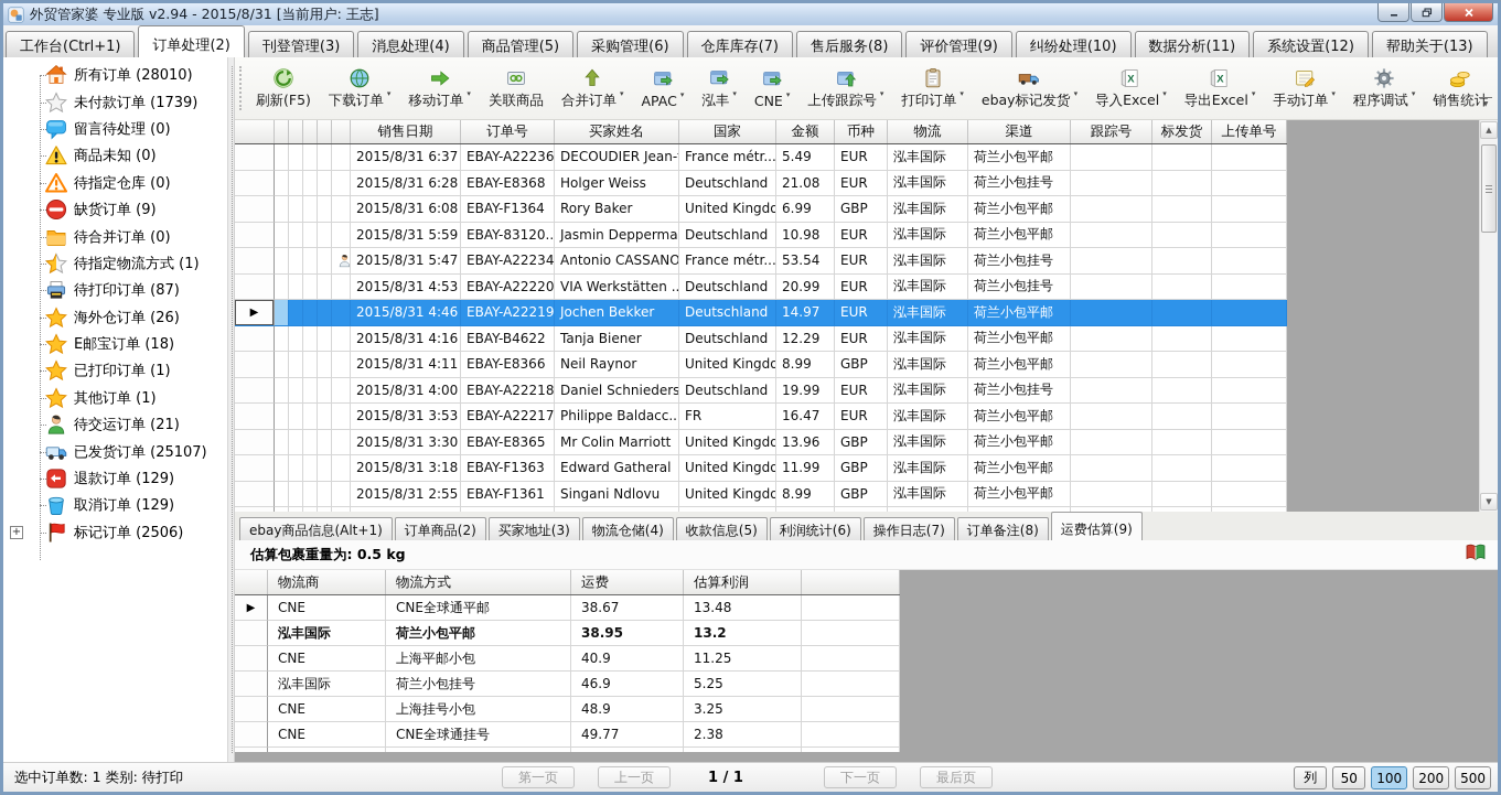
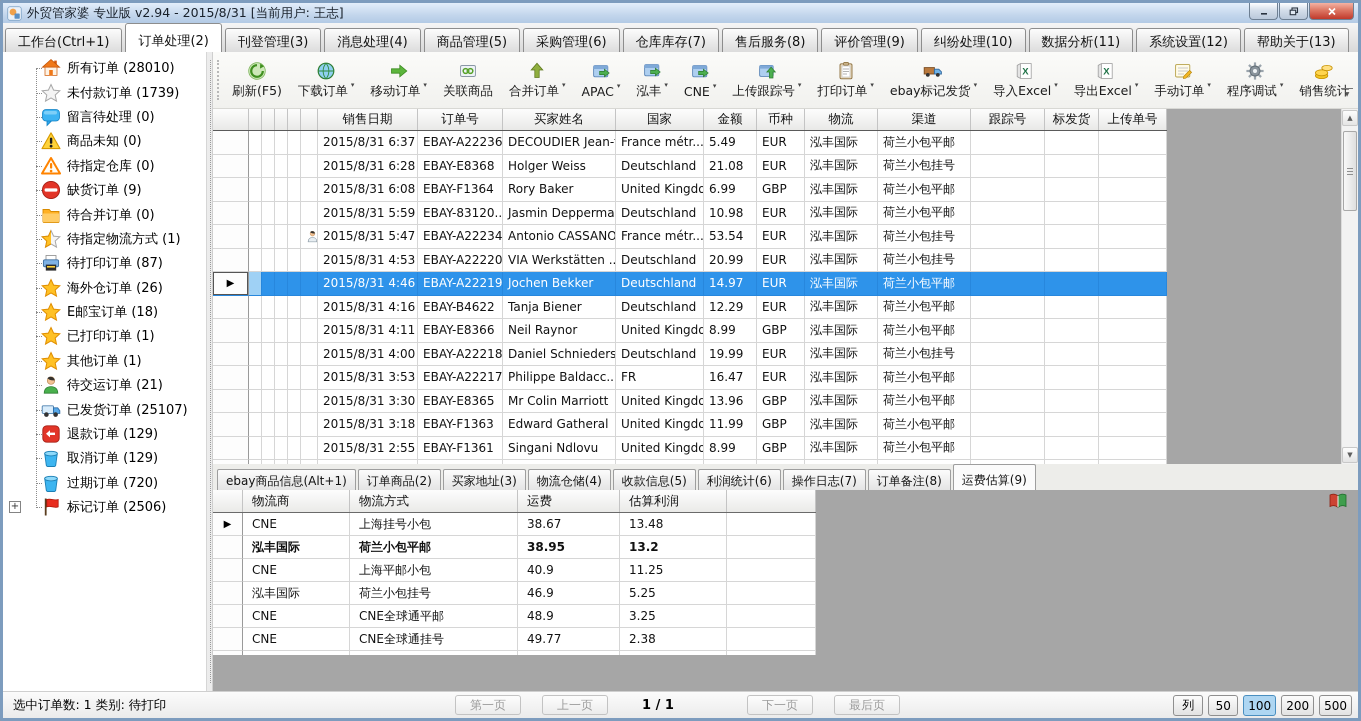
  外贸管家婆 专业版 v2.94 - 2015/8/31 [当前用户: 王志]
  工作台(Ctrl+1)
  订单处理(2)
  刊登管理(3)
  消息处理(4)
  商品管理(5)
  采购管理(6)
  仓库库存(7)
  售后服务(8)
  评价管理(9)
  纠纷处理(10)
  数据分析(11)
  系统设置(12)
  帮助关于(13)
  所有订单 (28010)
  未付款订单 (1739)
  留言待处理 (0)
  商品未知 (0)
  待指定仓库 (0)
  缺货订单 (9)
  待合并订单 (0)
  待指定物流方式 (1)
  待打印订单 (87)
  海外仓订单 (26)
  E邮宝订单 (18)
  已打印订单 (1)
  其他订单 (1)
  待交运订单 (21)
  已发货订单 (25107)
  退款订单 (129)
  取消订单 (129)
+ 过期订单 (720)
  标记订单 (2506)
  +
  刷新(F5)
  下载订单
  ▾
  移动订单
  ▾
  关联商品
  合并订单
  ▾
  APAC
  ▾
  泓丰
  ▾
  CNE
  ▾
  上传跟踪号
  ▾
  打印订单
  ▾
  ebay标记发货
  ▾
  X
  导入Excel
  ▾
  X
  导出Excel
  ▾
  手动订单
  ▾
  程序调试
  ▾
  销售统计
  销售日期
  订单号
  买家姓名
  国家
  金额
  币种
  物流
  渠道
  跟踪号
  标发货
  上传单号
  2015/8/31 6:37
  EBAY-A22236
  DECOUDIER Jean-f
  France métr...
  5.49
  EUR
  泓丰国际
  荷兰小包平邮
  2015/8/31 6:28
  EBAY-E8368
  Holger Weiss
  Deutschland
  21.08
  EUR
  泓丰国际
  荷兰小包挂号
  2015/8/31 6:08
  EBAY-F1364
  Rory Baker
  United Kingdo
  6.99
  GBP
  泓丰国际
  荷兰小包平邮
  2015/8/31 5:59
  EBAY-83120..
  Jasmin Depperma
  Deutschland
  10.98
  EUR
  泓丰国际
  荷兰小包平邮
  2015/8/31 5:47
  EBAY-A22234
  Antonio CASSANO
  France métr...
  53.54
  EUR
  泓丰国际
  荷兰小包挂号
  2015/8/31 4:53
  EBAY-A22220
  VIA Werkstätten ..
  Deutschland
  20.99
  EUR
  泓丰国际
  荷兰小包挂号
  ▶
  2015/8/31 4:46
  EBAY-A22219
  Jochen Bekker
  Deutschland
  14.97
  EUR
  泓丰国际
  荷兰小包平邮
  2015/8/31 4:16
  EBAY-B4622
  Tanja Biener
  Deutschland
  12.29
  EUR
  泓丰国际
  荷兰小包平邮
  2015/8/31 4:11
  EBAY-E8366
  Neil Raynor
  United Kingdo
  8.99
  GBP
  泓丰国际
  荷兰小包平邮
  2015/8/31 4:00
  EBAY-A22218
  Daniel Schnieders
  Deutschland
  19.99
  EUR
  泓丰国际
  荷兰小包挂号
  2015/8/31 3:53
  EBAY-A22217
  Philippe Baldacc...
  FR
  16.47
  EUR
  泓丰国际
  荷兰小包平邮
  2015/8/31 3:30
  EBAY-E8365
  Mr Colin Marriott
  United Kingdo
  13.96
  GBP
  泓丰国际
  荷兰小包平邮
  2015/8/31 3:18
  EBAY-F1363
  Edward Gatheral
  United Kingdo
  11.99
  GBP
  泓丰国际
  荷兰小包平邮
  2015/8/31 2:55
  EBAY-F1361
  Singani Ndlovu
  United Kingdo
  8.99
  GBP
  泓丰国际
  荷兰小包平邮
  ▲
  ▼
  ebay商品信息(Alt+1)
  订单商品(2)
  买家地址(3)
  物流仓储(4)
  收款信息(5)
  利润统计(6)
  操作日志(7)
  订单备注(8)
  运费估算(9)
- 估算包裹重量为: 0.5 kg
  物流商
  物流方式
  运费
  估算利润
  ▶
  CNE
- CNE全球通平邮
+ 上海挂号小包
  38.67
  13.48
  泓丰国际
  荷兰小包平邮
  38.95
  13.2
  CNE
  上海平邮小包
  40.9
  11.25
  泓丰国际
  荷兰小包挂号
  46.9
  5.25
  CNE
- 上海挂号小包
+ CNE全球通平邮
  48.9
  3.25
  CNE
  CNE全球通挂号
  49.77
  2.38
  选中订单数: 1 类别: 待打印
  第一页
  上一页
  1 / 1
  下一页
  最后页
  列
  50
  100
  200
  500
